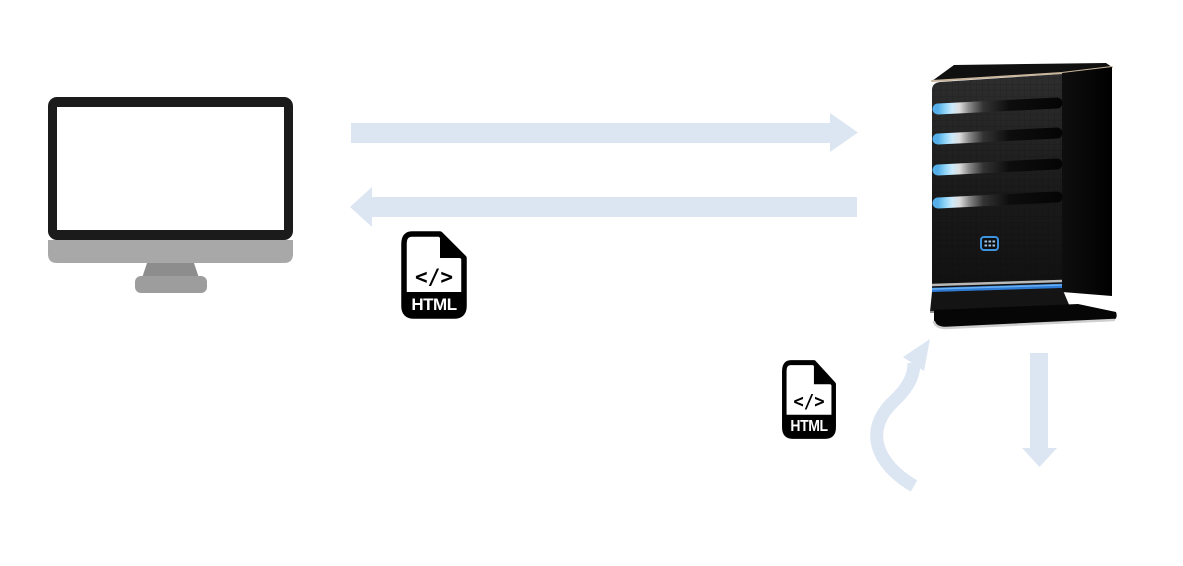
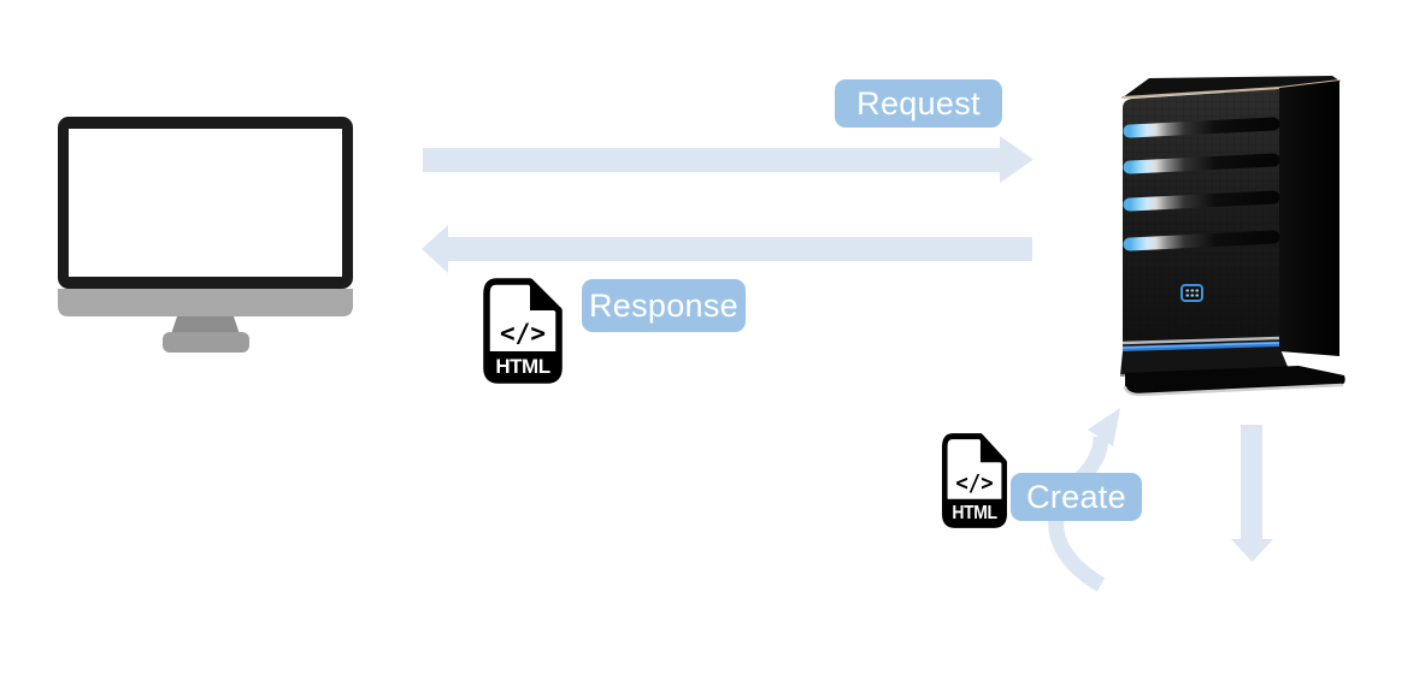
  </>
  HTML
  </>
  HTML
+ Request
+ Response
+ Create
